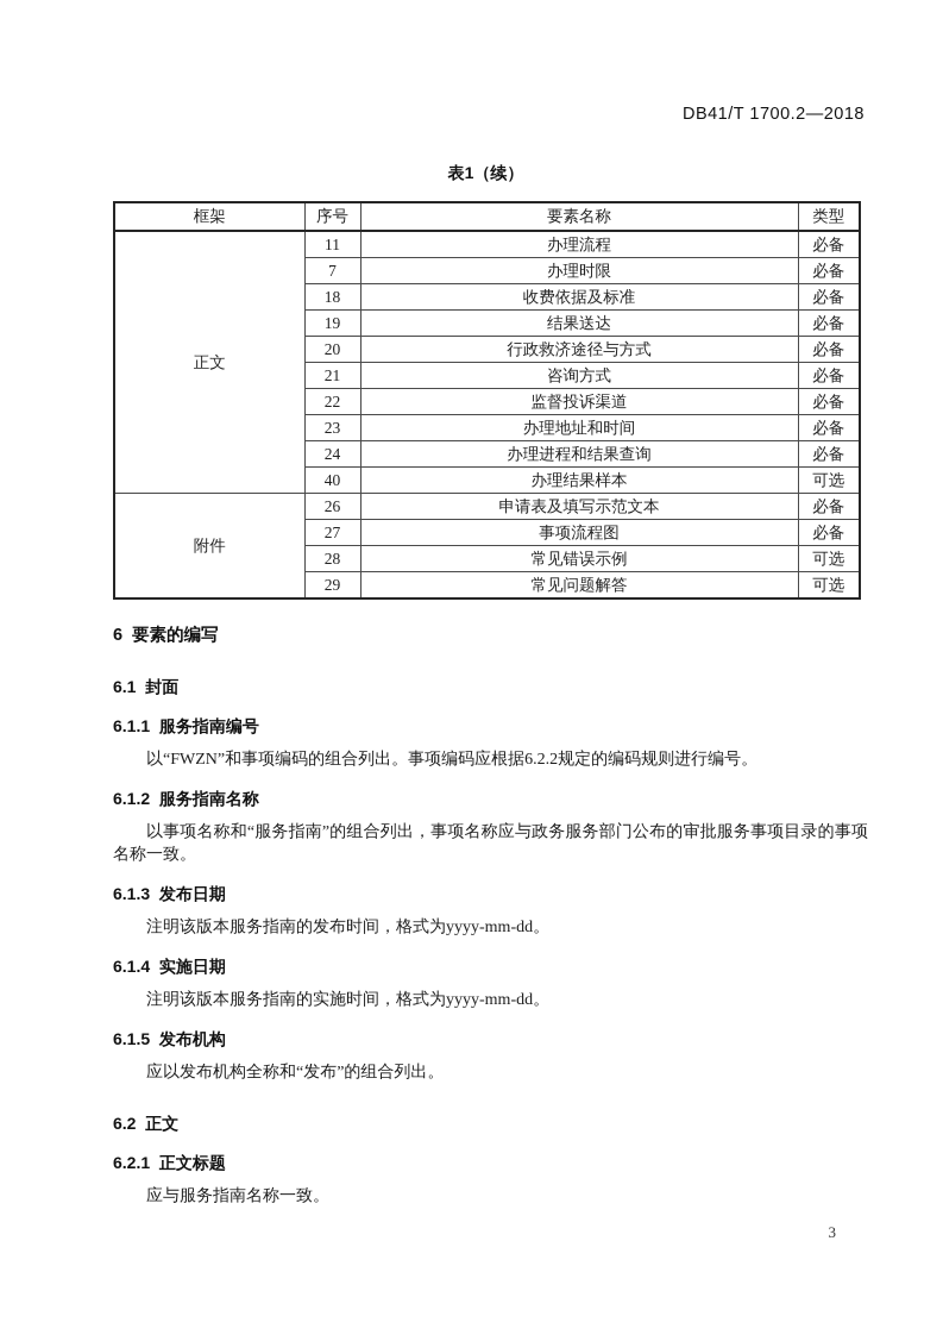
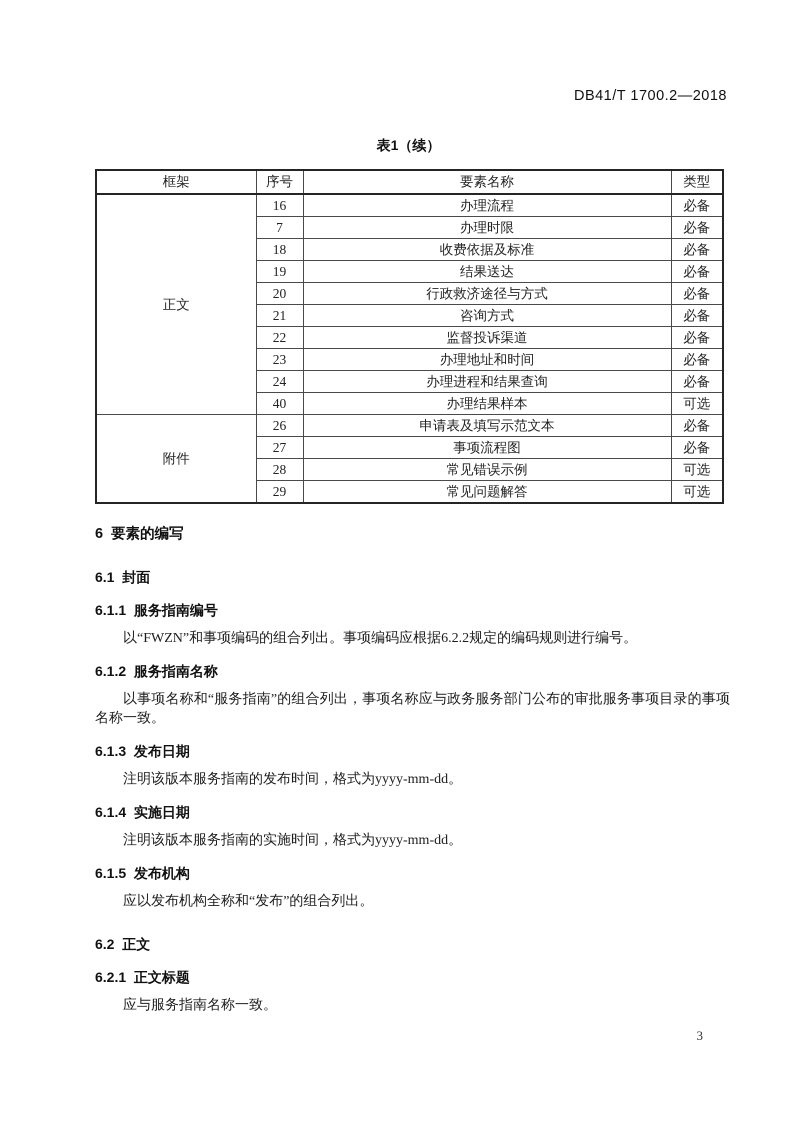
  DB41/T 1700.2—2018
  表1（续）
  框架	序号	要素名称	类型
- 正文	11	办理流程	必备
+ 正文	16	办理流程	必备
  7	办理时限	必备
  18	收费依据及标准	必备
  19	结果送达	必备
  20	行政救济途径与方式	必备
  21	咨询方式	必备
  22	监督投诉渠道	必备
  23	办理地址和时间	必备
  24	办理进程和结果查询	必备
  40	办理结果样本	可选
  附件	26	申请表及填写示范文本	必备
  27	事项流程图	必备
  28	常见错误示例	可选
  29	常见问题解答	可选
  6 要素的编写
  6.1 封面
  6.1.1 服务指南编号
  以“FWZN”和事项编码的组合列出。事项编码应根据6.2.2规定的编码规则进行编号。
  6.1.2 服务指南名称
  以事项名称和“服务指南”的组合列出，事项名称应与政务服务部门公布的审批服务事项目录的事项名称一致。
  6.1.3 发布日期
  注明该版本服务指南的发布时间，格式为yyyy-mm-dd。
  6.1.4 实施日期
  注明该版本服务指南的实施时间，格式为yyyy-mm-dd。
  6.1.5 发布机构
  应以发布机构全称和“发布”的组合列出。
  6.2 正文
  6.2.1 正文标题
  应与服务指南名称一致。
  3
